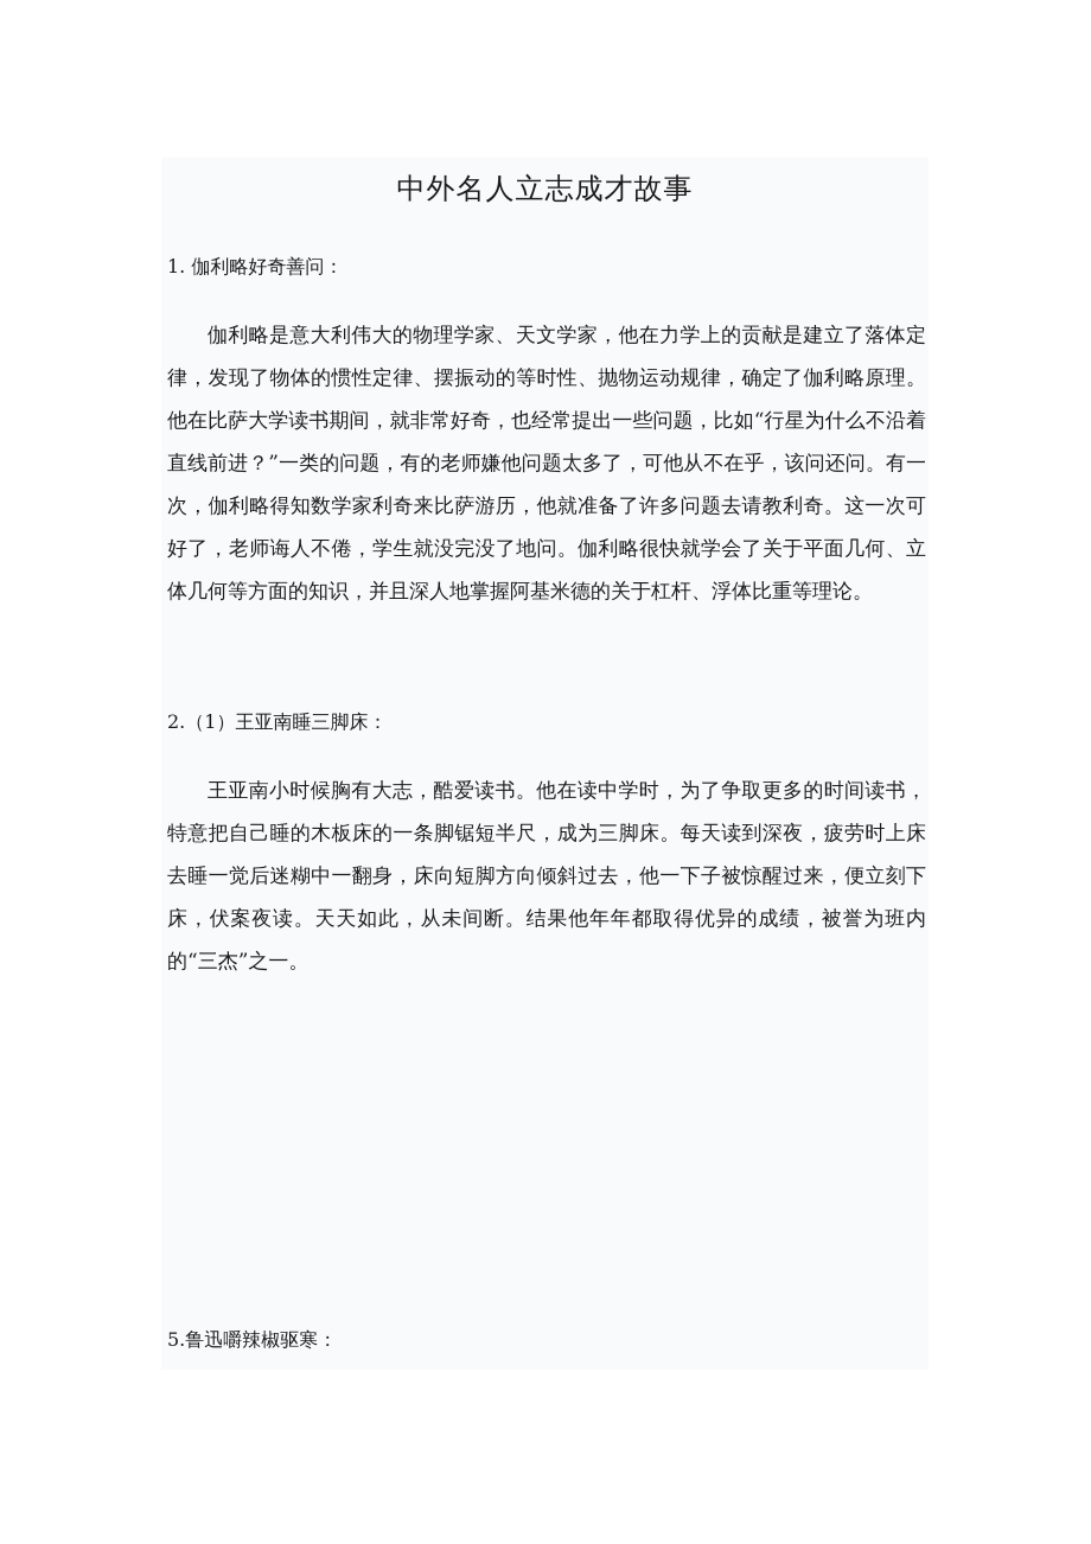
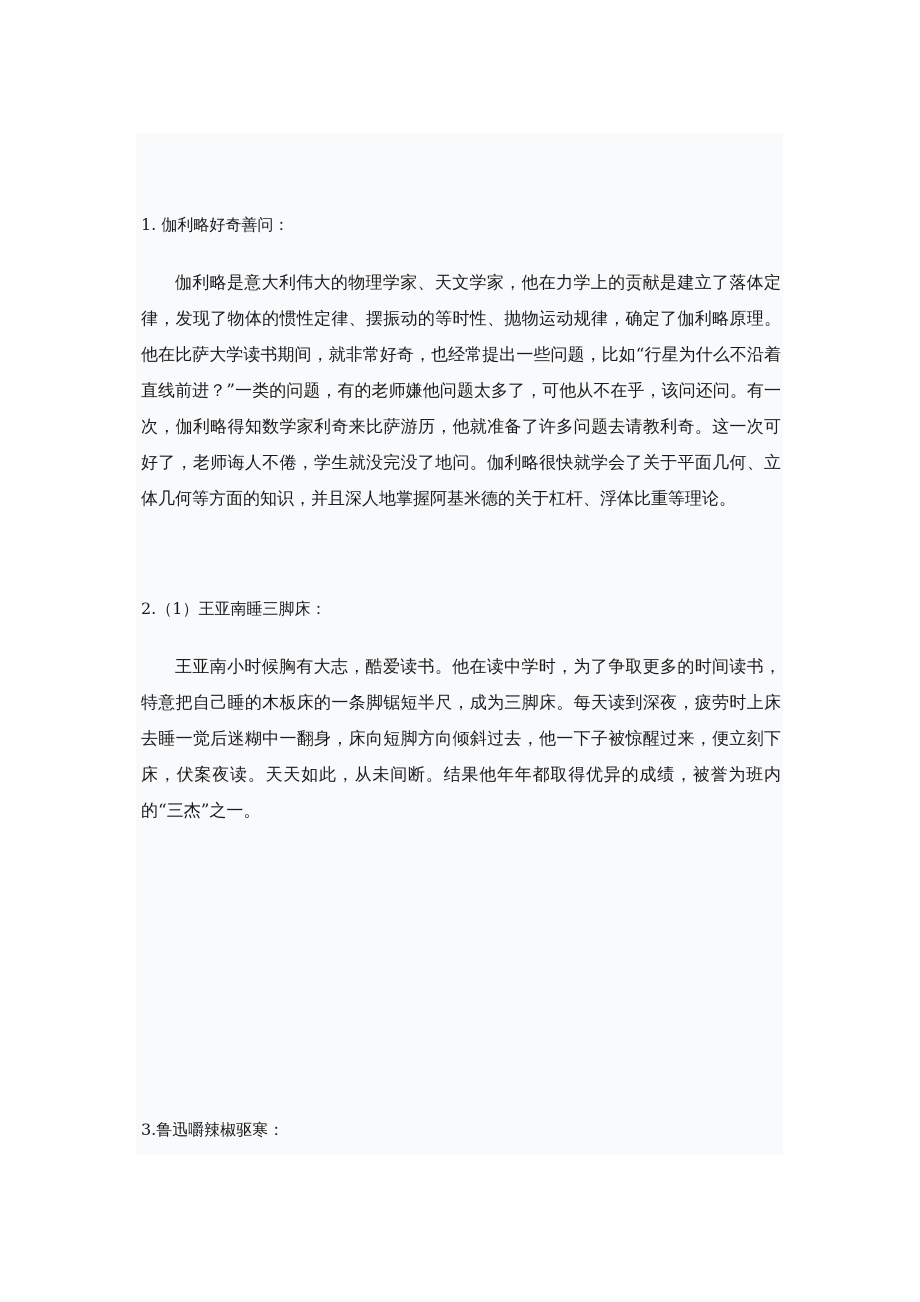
- 中外名人立志成才故事
  1. 伽利略好奇善问：
  伽利略是意大利伟大的物理学家、天文学家，他在力学上的贡献是建立了落体定律，发现了物体的惯性定律、摆振动的等时性、抛物运动规律，确定了伽利略原理。他在比萨大学读书期间，就非常好奇，也经常提出一些问题，比如“行星为什么不沿着直线前进？”一类的问题，有的老师嫌他问题太多了，可他从不在乎，该问还问。有一次，伽利略得知数学家利奇来比萨游历，他就准备了许多问题去请教利奇。这一次可好了，老师诲人不倦，学生就没完没了地问。伽利略很快就学会了关于平面几何、立体几何等方面的知识，并且深人地掌握阿基米德的关于杠杆、浮体比重等理论。
  2.（1）王亚南睡三脚床：
  王亚南小时候胸有大志，酷爱读书。他在读中学时，为了争取更多的时间读书，特意把自己睡的木板床的一条脚锯短半尺，成为三脚床。每天读到深夜，疲劳时上床去睡一觉后迷糊中一翻身，床向短脚方向倾斜过去，他一下子被惊醒过来，便立刻下床，伏案夜读。天天如此，从未间断。结果他年年都取得优异的成绩，被誉为班内的“三杰”之一。
- 5.鲁迅嚼辣椒驱寒：
+ 3.鲁迅嚼辣椒驱寒：
